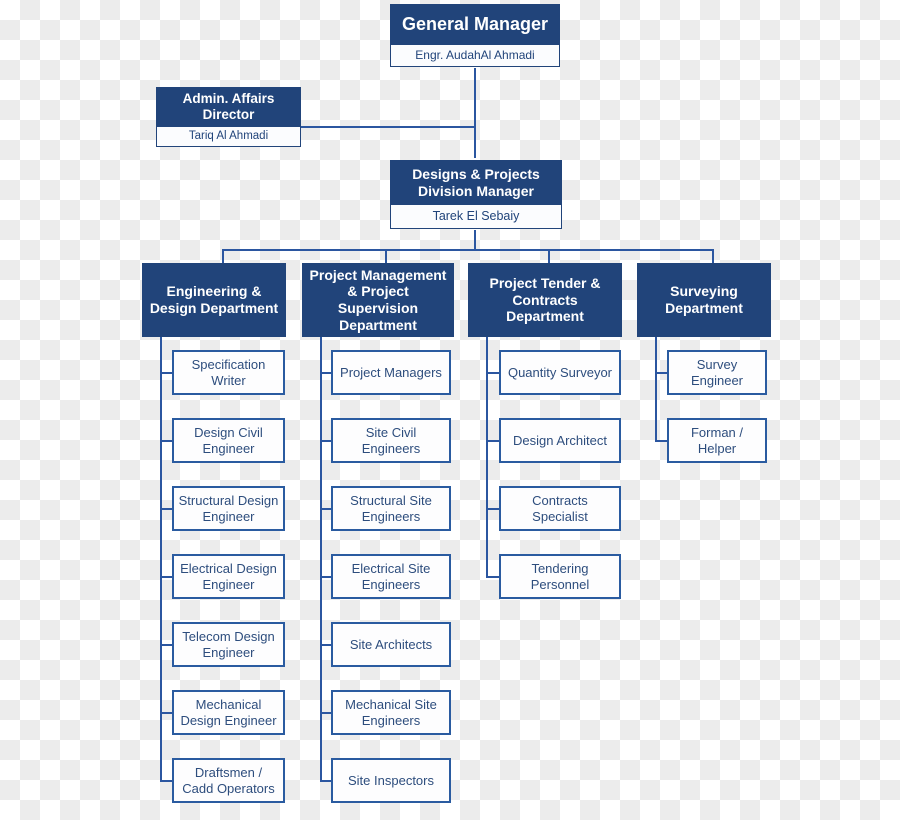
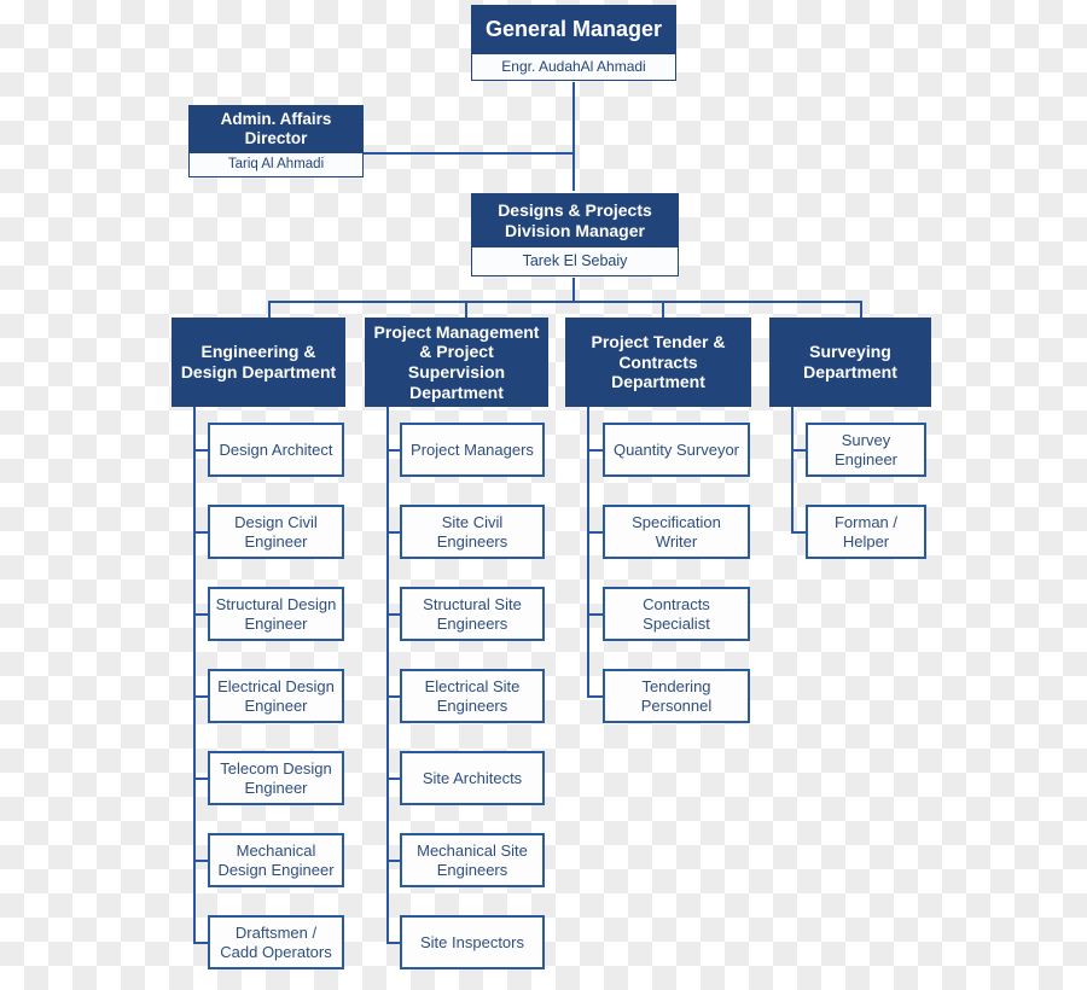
  General Manager
  Engr. AudahAl Ahmadi
  Admin. Affairs
  Director
  Tariq Al Ahmadi
  Designs & Projects
  Division Manager
  Tarek El Sebaiy
  Engineering &
  Design Department
- Specification Writer
+ Design Architect
  Design Civil Engineer
  Structural Design Engineer
  Electrical Design Engineer
  Telecom Design Engineer
  Mechanical Design Engineer
  Draftsmen / Cadd Operators
  Project Management
  & Project Supervision
  Department
  Project Managers
  Site Civil Engineers
  Structural Site Engineers
  Electrical Site Engineers
  Site Architects
  Mechanical Site Engineers
  Site Inspectors
  Project Tender &
  Contracts Department
  Quantity Surveyor
- Design Architect
+ Specification Writer
  Contracts Specialist
  Tendering Personnel
  Surveying
  Department
  Survey Engineer
  Forman / Helper
